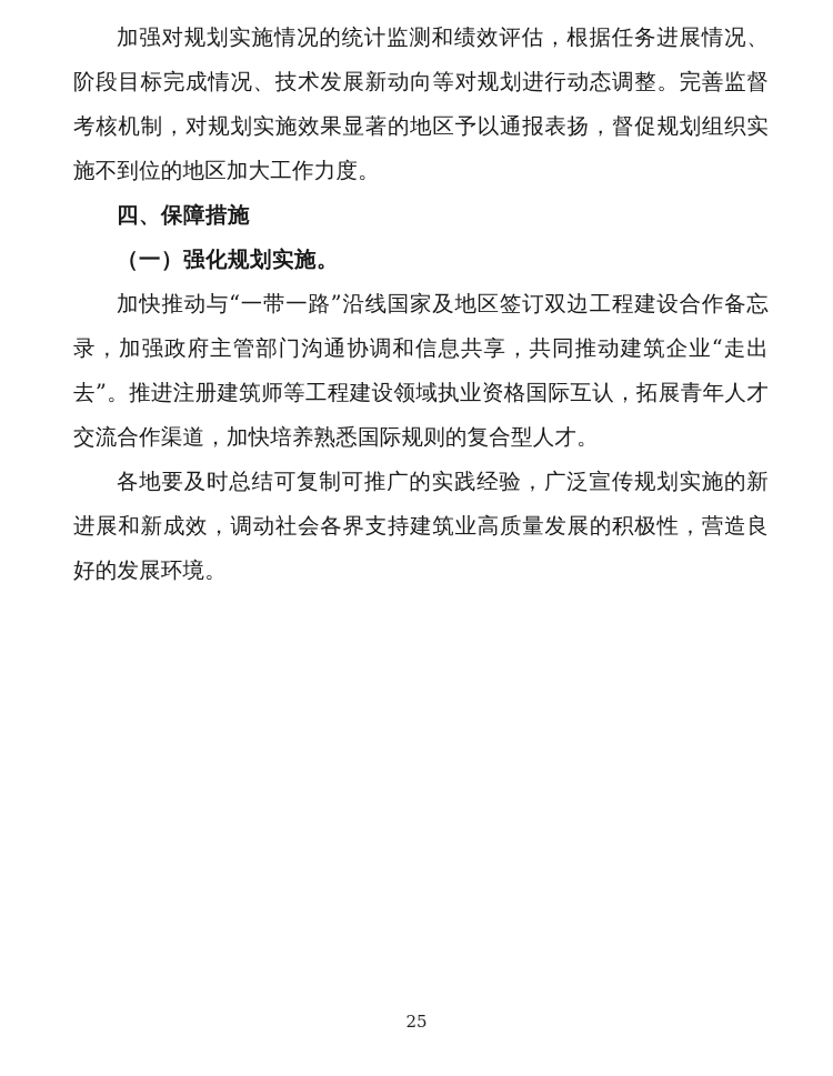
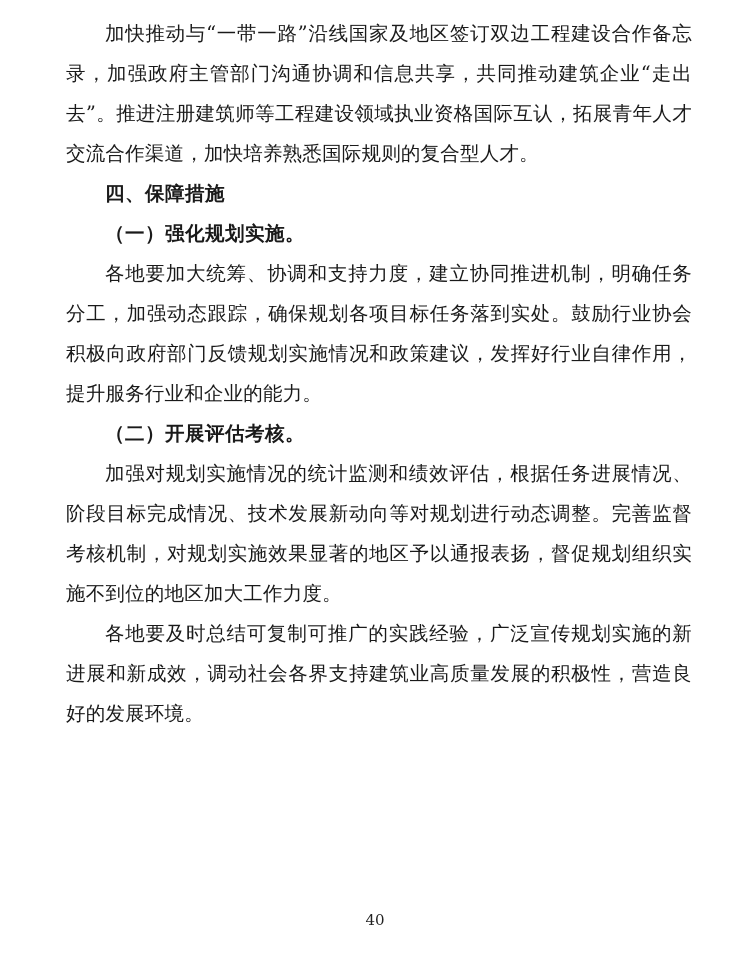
- 加强对规划实施情况的统计监测和绩效评估，根据任务进展情况、阶段目标完成情况、技术发展新动向等对规划进行动态调整。完善监督考核机制，对规划实施效果显著的地区予以通报表扬，督促规划组织实施不到位的地区加大工作力度。
+ 加快推动与“一带一路”沿线国家及地区签订双边工程建设合作备忘录，加强政府主管部门沟通协调和信息共享，共同推动建筑企业“走出去”。推进注册建筑师等工程建设领域执业资格国际互认，拓展青年人才交流合作渠道，加快培养熟悉国际规则的复合型人才。
  四、保障措施
  （一）强化规划实施。
+ 各地要加大统筹、协调和支持力度，建立协同推进机制，明确任务分工，加强动态跟踪，确保规划各项目标任务落到实处。鼓励行业协会积极向政府部门反馈规划实施情况和政策建议，发挥好行业自律作用，提升服务行业和企业的能力。
+ （二）开展评估考核。
- 加快推动与“一带一路”沿线国家及地区签订双边工程建设合作备忘录，加强政府主管部门沟通协调和信息共享，共同推动建筑企业“走出去”。推进注册建筑师等工程建设领域执业资格国际互认，拓展青年人才交流合作渠道，加快培养熟悉国际规则的复合型人才。
+ 加强对规划实施情况的统计监测和绩效评估，根据任务进展情况、阶段目标完成情况、技术发展新动向等对规划进行动态调整。完善监督考核机制，对规划实施效果显著的地区予以通报表扬，督促规划组织实施不到位的地区加大工作力度。
  各地要及时总结可复制可推广的实践经验，广泛宣传规划实施的新进展和新成效，调动社会各界支持建筑业高质量发展的积极性，营造良好的发展环境。
- 25
+ 40
